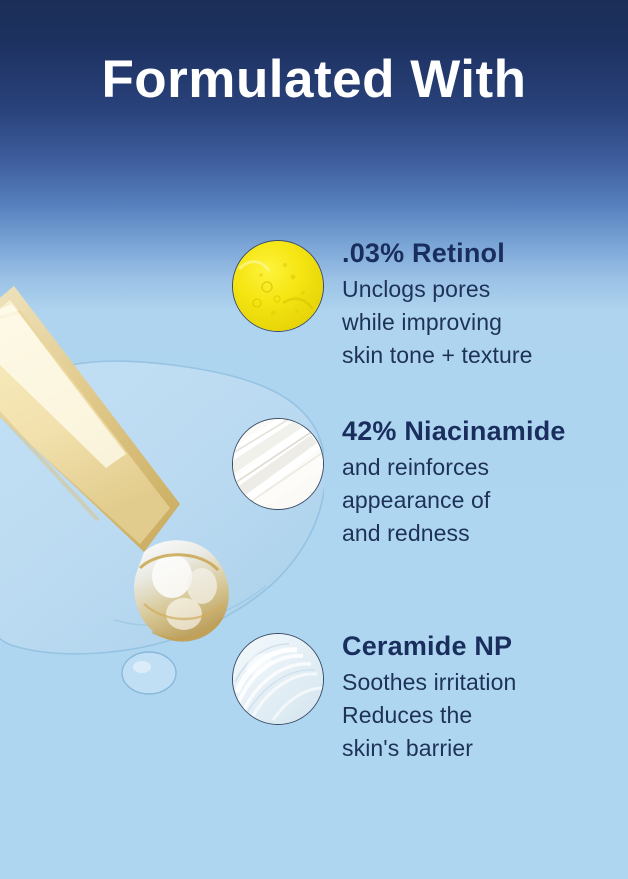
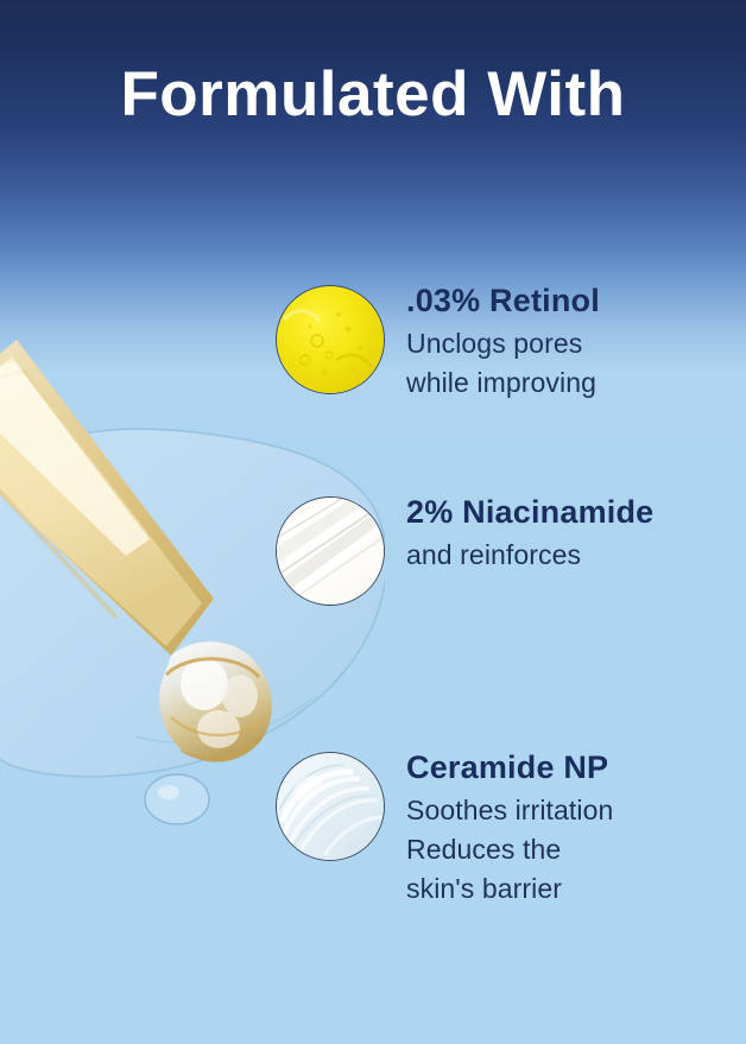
  Formulated With
  .03% Retinol
  Unclogs pores
  while improving
- skin tone + texture
- 42% Niacinamide
+ 2% Niacinamide
  and reinforces
- appearance of
- and redness
  Ceramide NP
  Soothes irritation
  Reduces the
  skin's barrier
